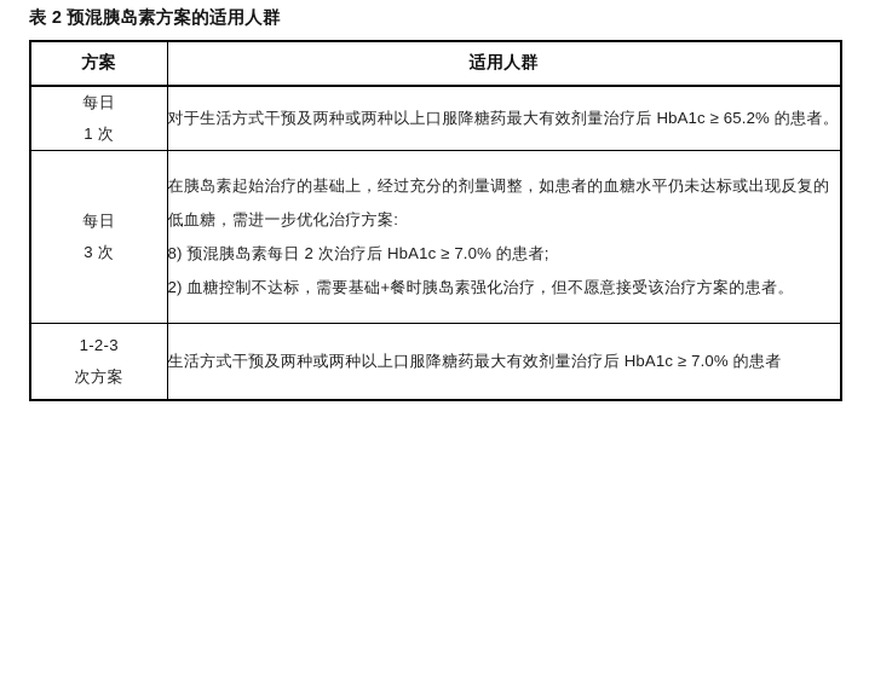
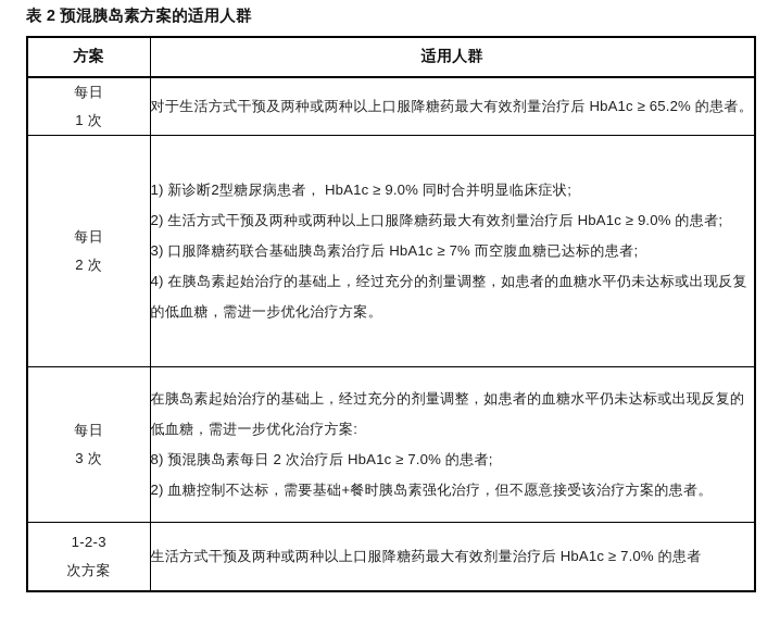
  表 2 预混胰岛素方案的适用人群
  方案	适用人群
  每日 1 次	对于生活方式干预及两种或两种以上口服降糖药最大有效剂量治疗后 HbA1c ≥ 65.2% 的患者。
+ 每日 2 次	1) 新诊断2型糖尿病患者， HbA1c ≥ 9.0% 同时合并明显临床症状; 2) 生活方式干预及两种或两种以上口服降糖药最大有效剂量治疗后 HbA1c ≥ 9.0% 的患者; 3) 口服降糖药联合基础胰岛素治疗后 HbA1c ≥ 7% 而空腹血糖已达标的患者; 4) 在胰岛素起始治疗的基础上，经过充分的剂量调整，如患者的血糖水平仍未达标或出现反复的低血糖，需进一步优化治疗方案。
  每日 3 次	在胰岛素起始治疗的基础上，经过充分的剂量调整，如患者的血糖水平仍未达标或出现反复的低血糖，需进一步优化治疗方案: 8) 预混胰岛素每日 2 次治疗后 HbA1c ≥ 7.0% 的患者; 2) 血糖控制不达标，需要基础+餐时胰岛素强化治疗，但不愿意接受该治疗方案的患者。
  1-2-3 次方案	生活方式干预及两种或两种以上口服降糖药最大有效剂量治疗后 HbA1c ≥ 7.0% 的患者
